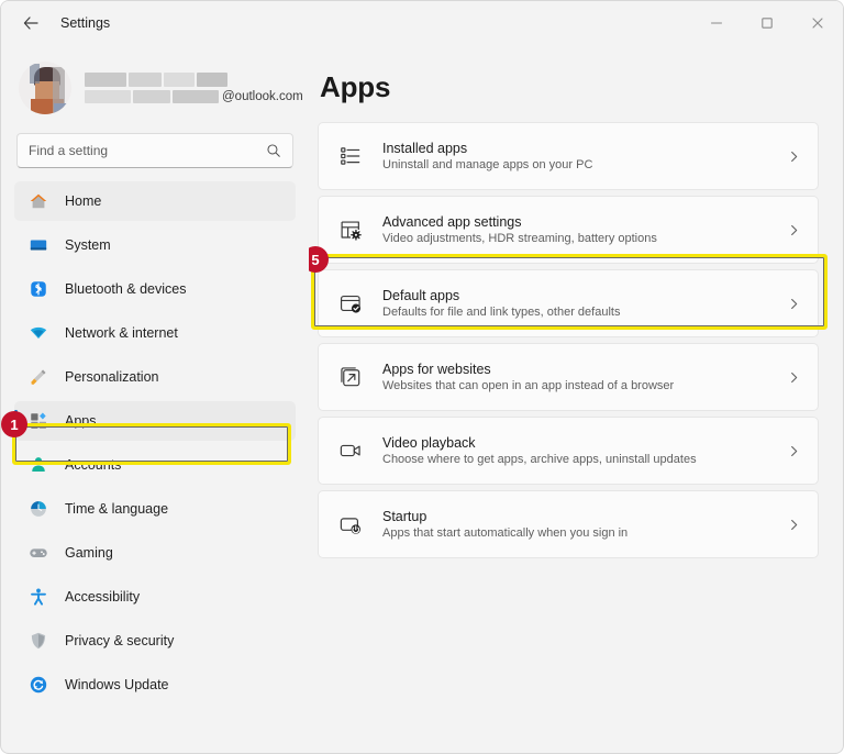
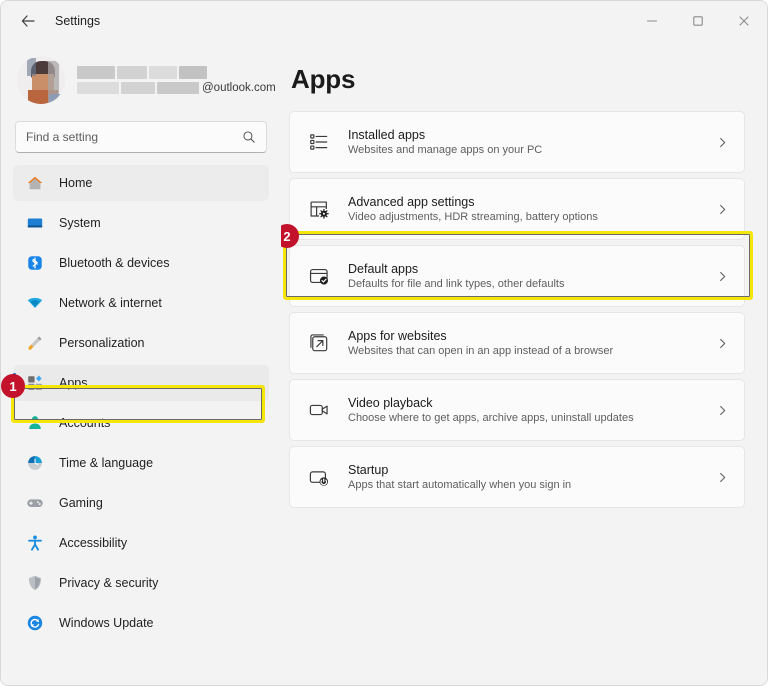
  Settings
  @outlook.com
  Find a setting
  Home
  System
  Bluetooth & devices
  Network & internet
  Personalization
  Apps
  Accounts
  Time & language
  Gaming
  Accessibility
  Privacy & security
  Windows Update
  1
  Apps
  Installed apps
- Uninstall and manage apps on your PC
+ Websites and manage apps on your PC
  Advanced app settings
  Video adjustments, HDR streaming, battery options
  Default apps
  Defaults for file and link types, other defaults
  Apps for websites
  Websites that can open in an app instead of a browser
  Video playback
  Choose where to get apps, archive apps, uninstall updates
  Startup
  Apps that start automatically when you sign in
- 5
+ 2
